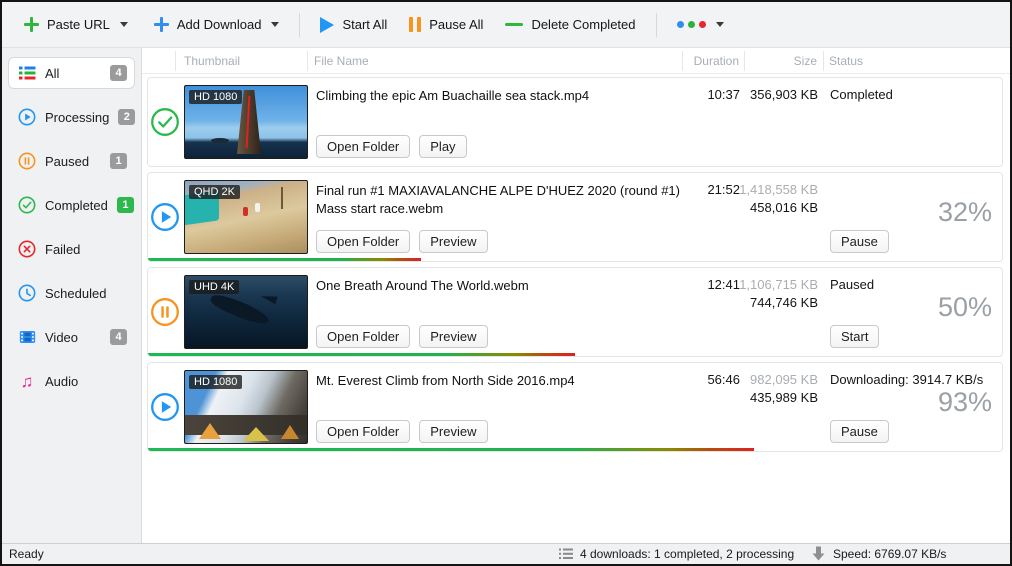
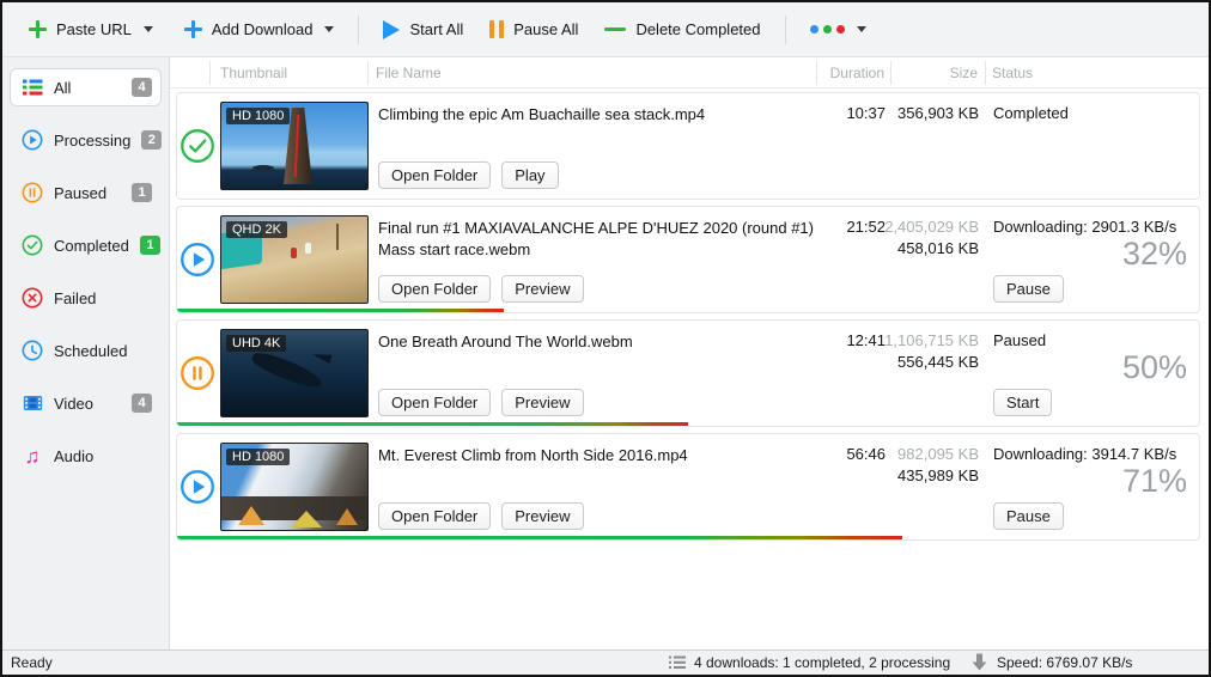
  Paste URL
  Add Download
  Start All
  Pause All
  Delete Completed
  All
  4
  Processing
  2
  Paused
  1
  Completed
  1
  Failed
  Scheduled
  Video
  4
  ♫
  Audio
  Thumbnail
  File Name
  Duration
  Size
  Status
  HD 1080
  Climbing the epic Am Buachaille sea stack.mp4
  Open Folder
  Play
  10:37
  356,903 KB
  Completed
  QHD 2K
  Final run #1 MAXIAVALANCHE ALPE D'HUEZ 2020 (round #1) Mass start race.webm
  Open Folder
  Preview
  21:52
- 1,418,558 KB
+ 2,405,029 KB
  458,016 KB
+ Downloading: 2901.3 KB/s
  32%
  Pause
  UHD 4K
  One Breath Around The World.webm
  Open Folder
  Preview
  12:41
  1,106,715 KB
- 744,746 KB
+ 556,445 KB
  Paused
  50%
  Start
  HD 1080
  Mt. Everest Climb from North Side 2016.mp4
  Open Folder
  Preview
  56:46
  982,095 KB
  435,989 KB
  Downloading: 3914.7 KB/s
- 93%
+ 71%
  Pause
  Ready
  4 downloads: 1 completed, 2 processing
  Speed: 6769.07 KB/s
